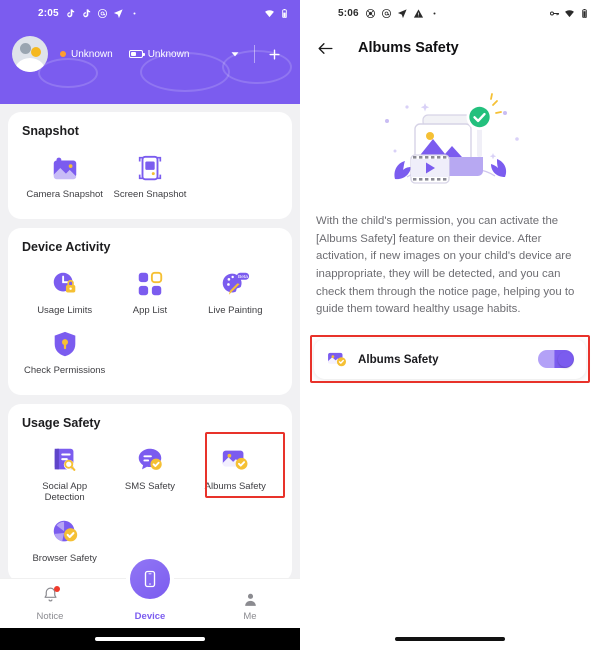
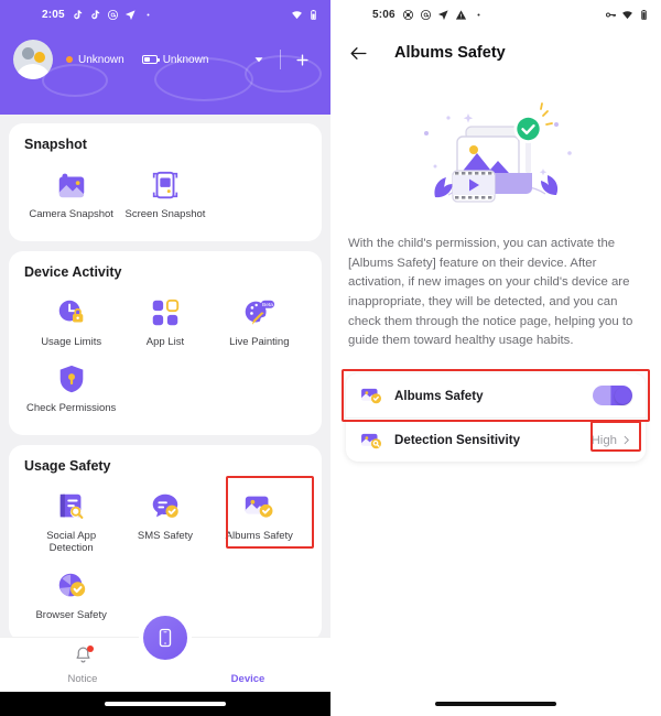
  2:05
  Unknown
  Unknown
  Snapshot
  Camera Snapshot
  Screen Snapshot
  Device Activity
  Usage Limits
  App List
  Live Painting
  Check Permissions
  Usage Safety
  Social App Detection
  SMS Safety
  Albums Safety
  Browser Safety
  Notice
  Device
- Me
  5:06
  Albums Safety
  With the child's permission, you can activate the [Albums Safety] feature on their device. After activation, if new images on your child's device are inappropriate, they will be detected, and you can check them through the notice page, helping you to guide them toward healthy usage habits.
  Albums Safety
+ Detection Sensitivity
+ High
